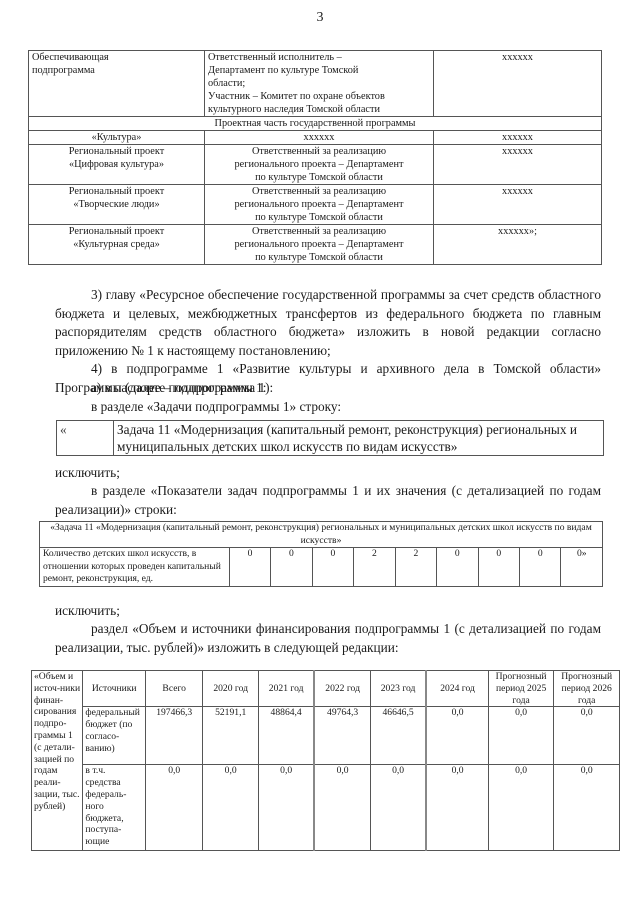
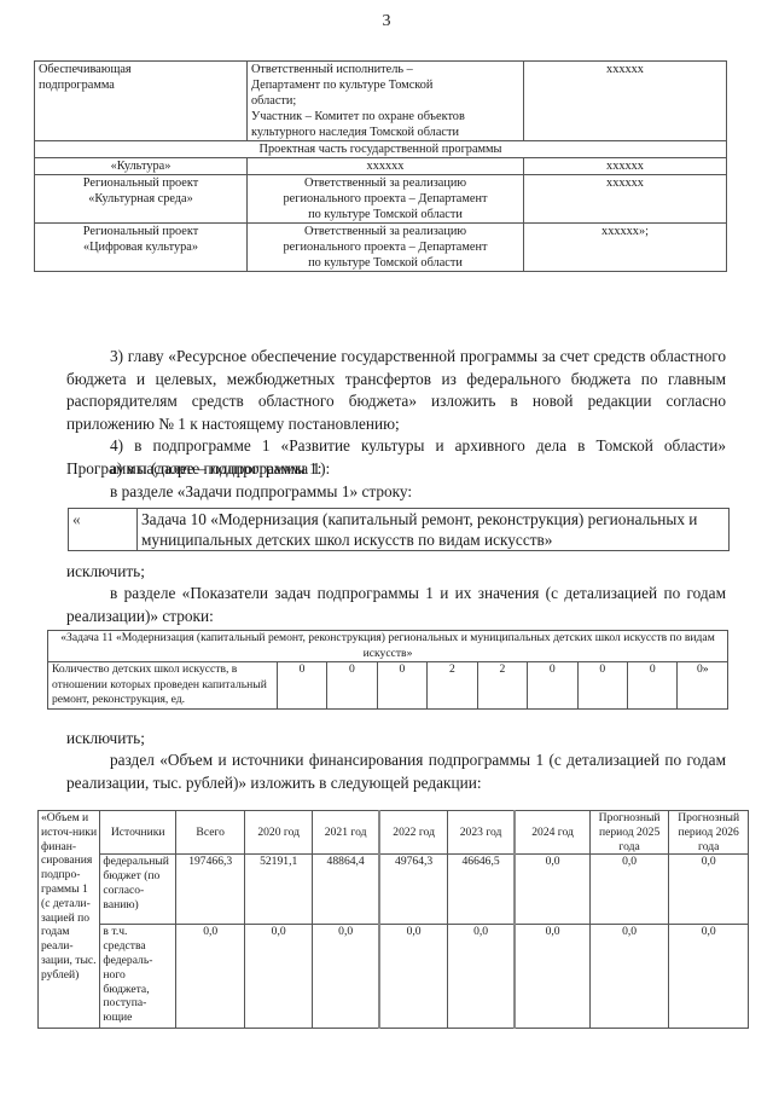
  3
  Обеспечивающая подпрограмма	Ответственный исполнитель – Департамент по культуре Томской области; Участник – Комитет по охране объектов культурного наследия Томской области	xxxxxx
  Проектная часть государственной программы
  «Культура»	xxxxxx	xxxxxx
- Региональный проект «Цифровая культура»	Ответственный за реализацию регионального проекта – Департамент по культуре Томской области	xxxxxx
+ Региональный проект «Культурная среда»	Ответственный за реализацию регионального проекта – Департамент по культуре Томской области	xxxxxx
- Региональный проект «Творческие люди»	Ответственный за реализацию регионального проекта – Департамент по культуре Томской области	xxxxxx
- Региональный проект «Культурная среда»	Ответственный за реализацию регионального проекта – Департамент по культуре Томской области	xxxxxx»;
+ Региональный проект «Цифровая культура»	Ответственный за реализацию регионального проекта – Департамент по культуре Томской области	xxxxxx»;
  3) главу «Ресурсное обеспечение государственной программы за счет средств областного бюджета и целевых, межбюджетных трансфертов из федерального бюджета по главным распорядителям средств областного бюджета» изложить в новой редакции согласно приложению № 1 к настоящему постановлению;
  4) в подпрограмме 1 «Развитие культуры и архивного дела в Томской области» Программы (далее – подпрограмма 1):
  а) в паспорте подпрограммы 1:
  в разделе «Задачи подпрограммы 1» строку:
- «	Задача 11 «Модернизация (капитальный ремонт, реконструкция) региональных и муниципальных детских школ искусств по видам искусств»
+ «	Задача 10 «Модернизация (капитальный ремонт, реконструкция) региональных и муниципальных детских школ искусств по видам искусств»
  исключить;
  в разделе «Показатели задач подпрограммы 1 и их значения (с детализацией по годам реализации)» строки:
  «Задача 11 «Модернизация (капитальный ремонт, реконструкция) региональных и муниципальных детских школ искусств по видам искусств»
  Количество детских школ искусств, в отношении которых проведен капитальный ремонт, реконструкция, ед.	0	0	0	2	2	0	0	0	0»
  исключить;
  раздел «Объем и источники финансирования подпрограммы 1 (с детализацией по годам реализации, тыс. рублей)» изложить в следующей редакции:
  «Объем и источ-ники финан-сирования подпро-граммы 1 (с детали-зацией по годам реали-зации, тыс. рублей)	Источники	Всего	2020 год	2021 год	2022 год	2023 год	2024 год	Прогнозный период 2025 года	Прогнозный период 2026 года
  федеральный бюджет (по согласо-ванию)	197466,3	52191,1	48864,4	49764,3	46646,5	0,0	0,0	0,0
  в т.ч. средства федераль-ного бюджета, поступа-ющие	0,0	0,0	0,0	0,0	0,0	0,0	0,0	0,0
